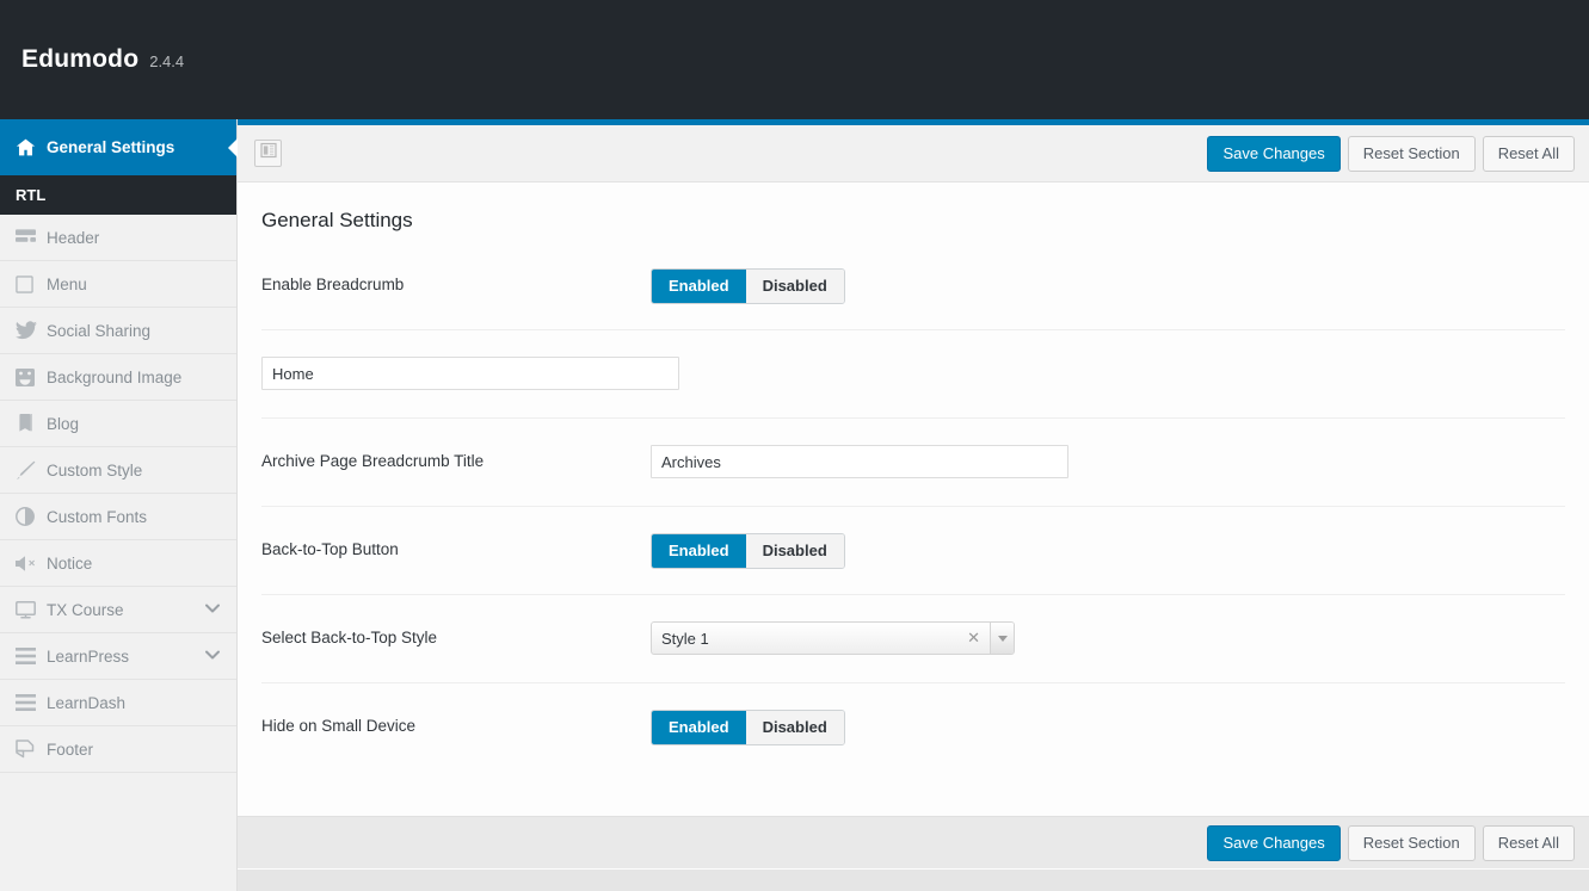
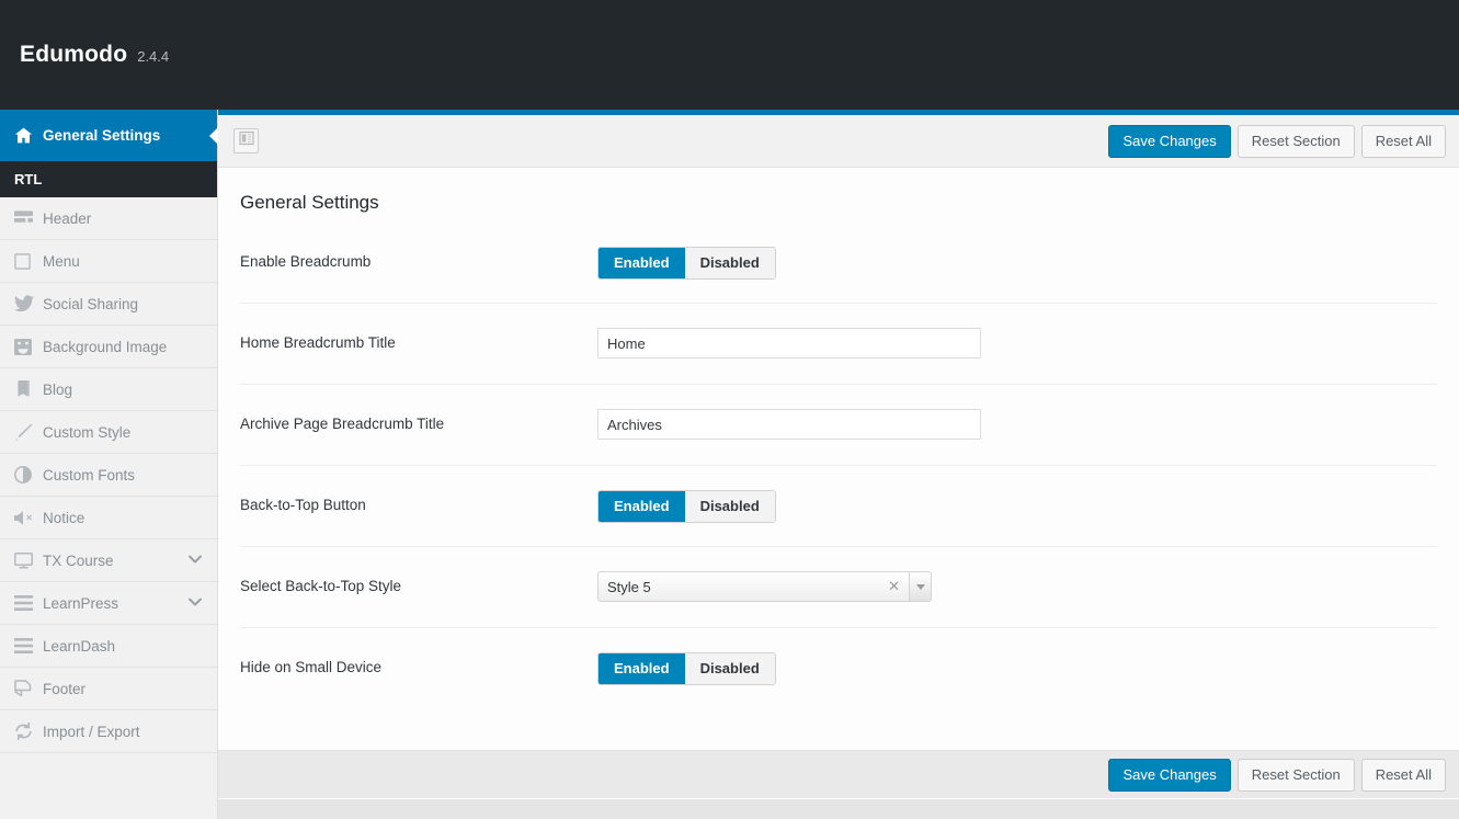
  Edumodo
  2.4.4
  General Settings
  RTL
  Header
  Menu
  Social Sharing
  Background Image
  Blog
  Custom Style
  Custom Fonts
  Notice
  TX Course
  LearnPress
  LearnDash
  Footer
+ Import / Export
  Save Changes
  Reset Section
  Reset All
  General Settings
  Enable Breadcrumb
  Enabled
  Disabled
+ Home Breadcrumb Title
  Home
  Archive Page Breadcrumb Title
  Archives
  Back-to-Top Button
  Enabled
  Disabled
  Select Back-to-Top Style
- Style 1
+ Style 5
  ✕
  Hide on Small Device
  Enabled
  Disabled
  Save Changes
  Reset Section
  Reset All
